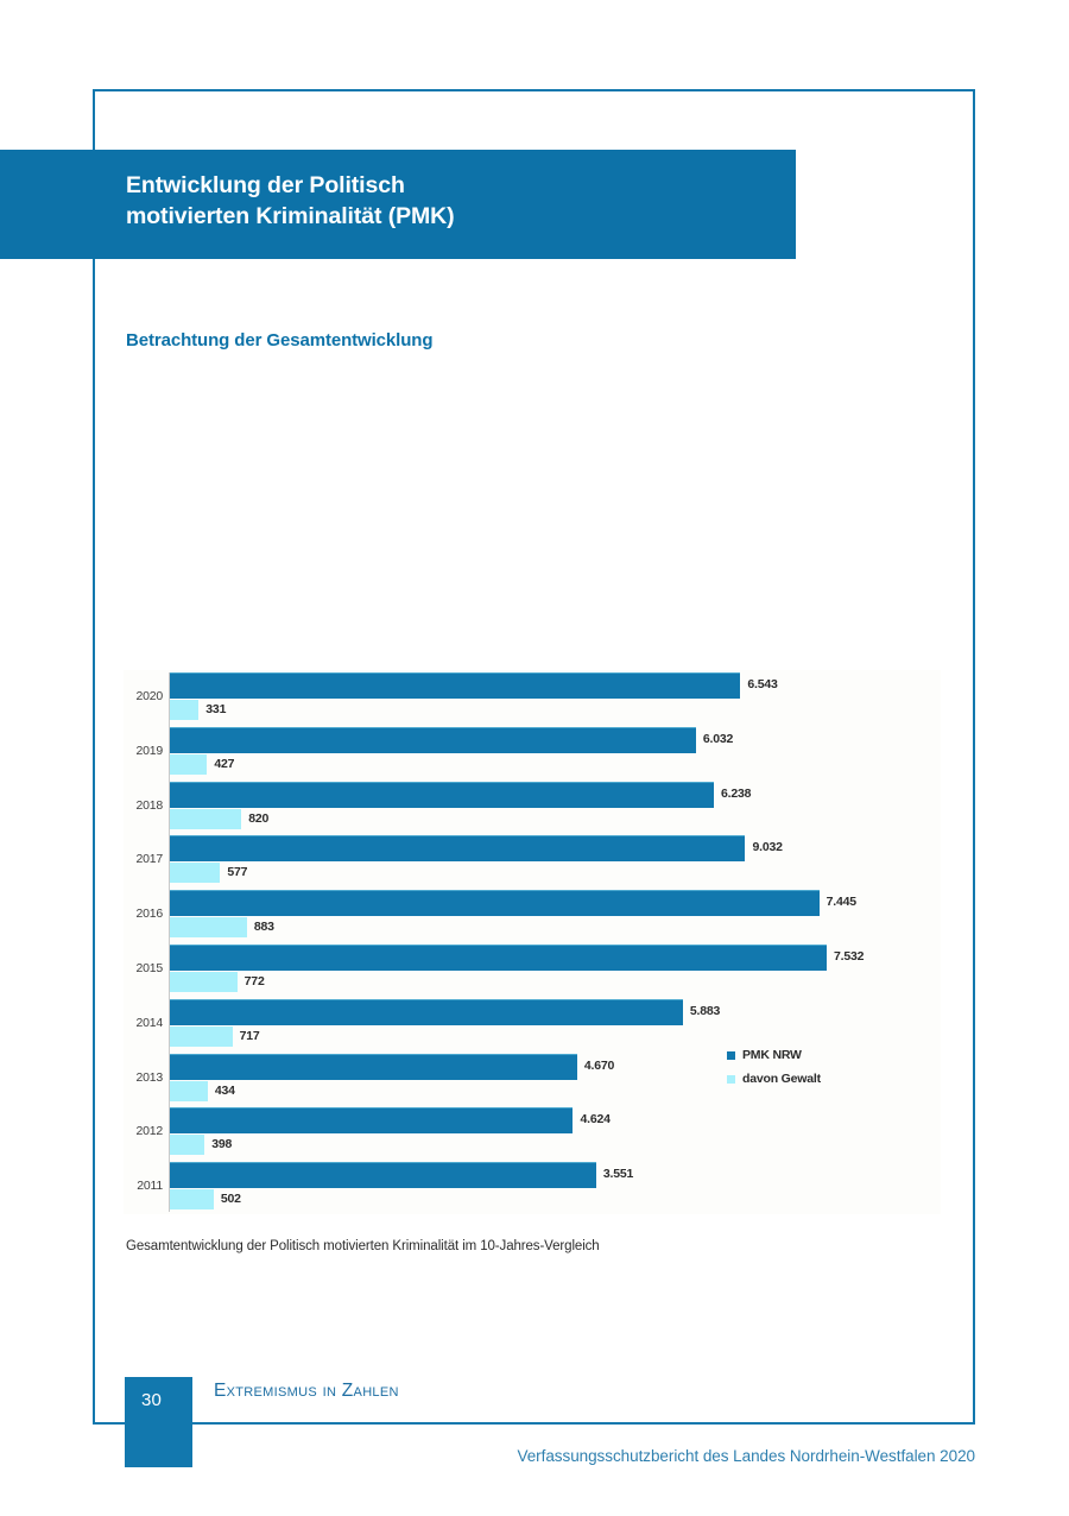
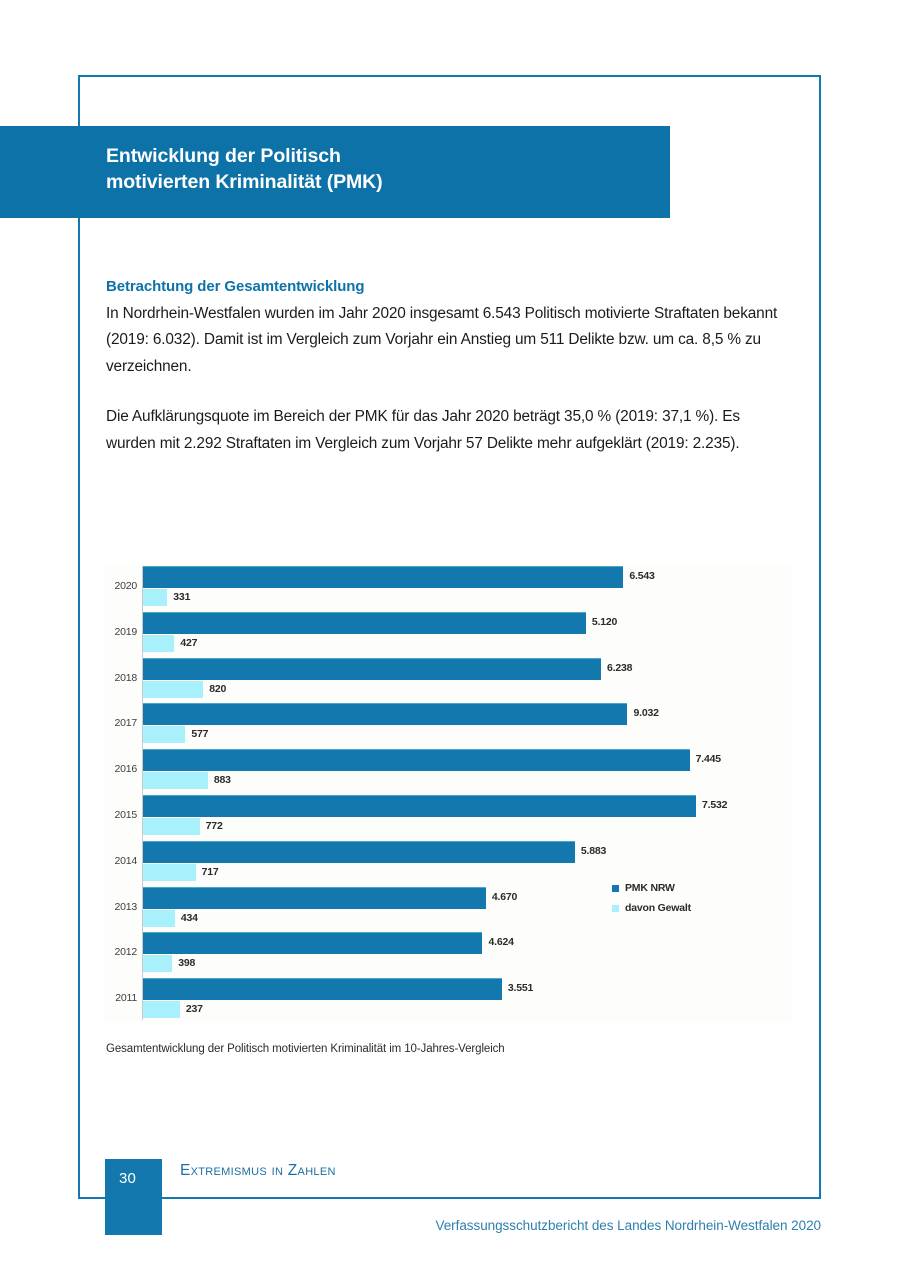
  Entwicklung der Politisch
  motivierten Kriminalität (PMK)
  Betrachtung der Gesamtentwicklung
+ In Nordrhein-Westfalen wurden im Jahr 2020 insgesamt 6.543 Politisch motivierte Straftaten bekannt (2019: 6.032). Damit ist im Vergleich zum Vorjahr ein Anstieg um 511 Delikte bzw. um ca. 8,5 % zu verzeichnen.
+ Die Aufklärungsquote im Bereich der PMK für das Jahr 2020 beträgt 35,0 % (2019: 37,1 %). Es wurden mit 2.292 Straftaten im Vergleich zum Vorjahr 57 Delikte mehr aufgeklärt (2019: 2.235).
  2020
  6.543
  331
  2019
- 6.032
+ 5.120
  427
  2018
  6.238
  820
  2017
  9.032
  577
  2016
  7.445
  883
  2015
  7.532
  772
  2014
  5.883
  717
  2013
  4.670
  434
  2012
  4.624
  398
  2011
  3.551
- 502
+ 237
  PMK NRW
  davon Gewalt
  Gesamtentwicklung der Politisch motivierten Kriminalität im 10-Jahres-Vergleich
  30
  Extremismus in Zahlen
  Verfassungsschutzbericht des Landes Nordrhein-Westfalen 2020
